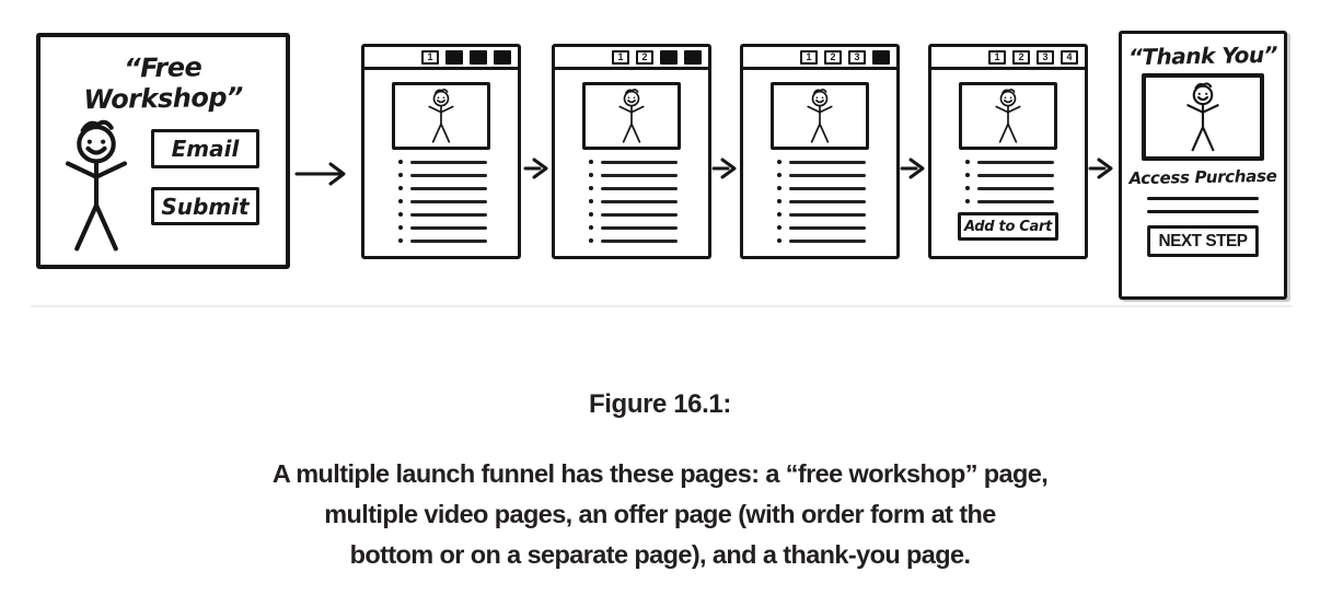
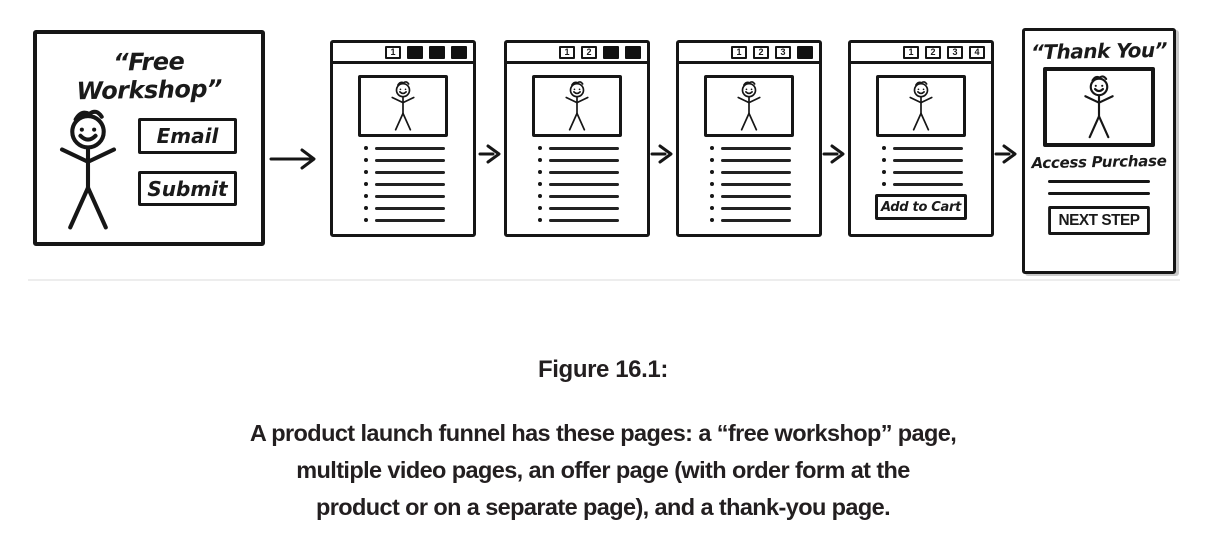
  “Free Workshop”
  Email
  Submit
  1
  1
  2
  1
  2
  3
  1
  2
  3
  4
  Add to Cart
  “Thank You”
  Access Purchase
  NEXT STEP
  Figure 16.1:
- A multiple launch funnel has these pages: a “free workshop” page,
+ A product launch funnel has these pages: a “free workshop” page,
  multiple video pages, an offer page (with order form at the
- bottom or on a separate page), and a thank-you page.
+ product or on a separate page), and a thank-you page.
